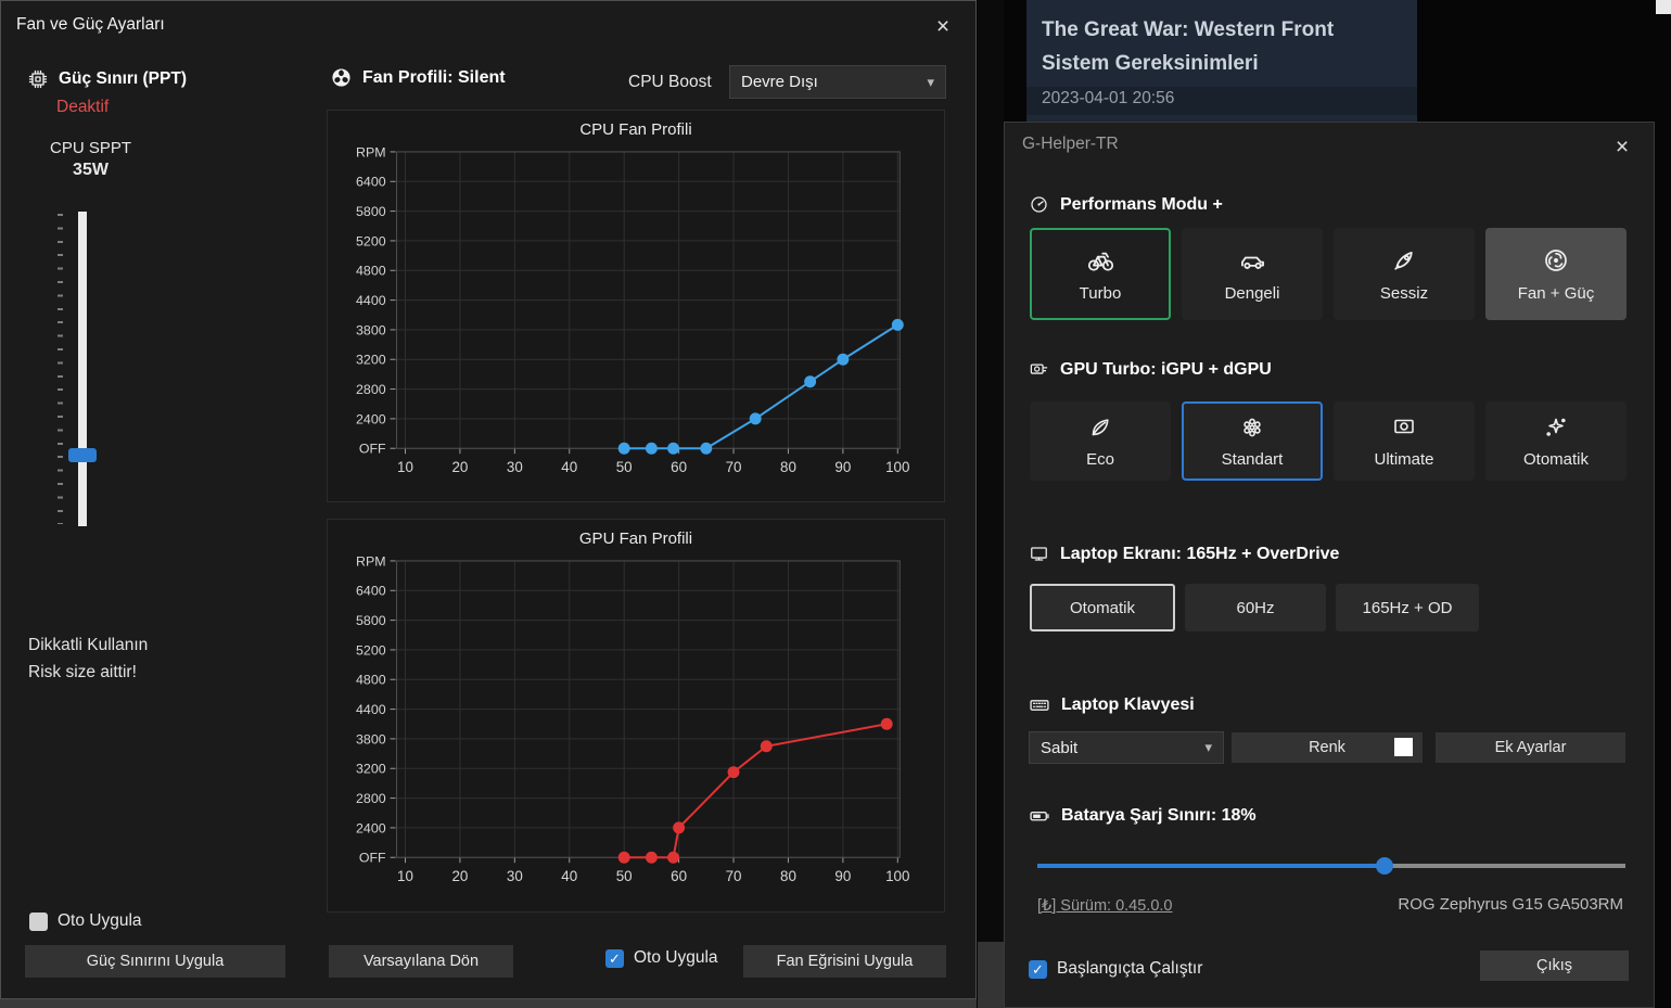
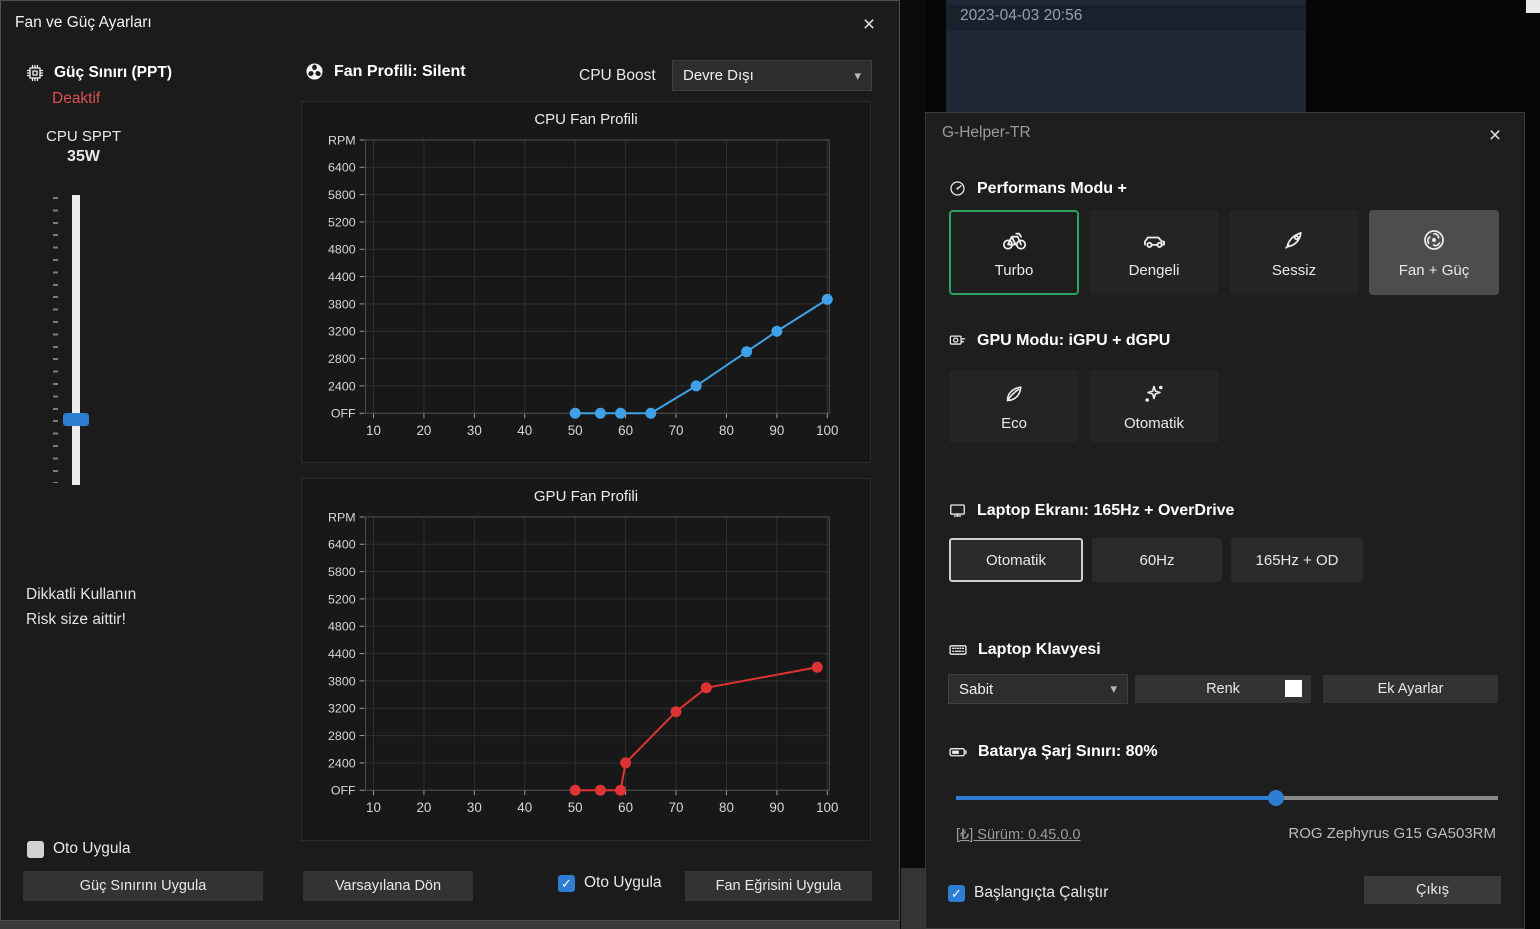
- The Great War: Western Front
- Sistem Gereksinimleri
- 2023-04-01 20:56
+ 2023-04-03 20:56
  Fan ve Güç Ayarları
  ×
  Güç Sınırı (PPT)
  Deaktif
  CPU SPPT
  35W
  Dikkatli Kullanın
  Risk size aittir!
  Oto Uygula
  Güç Sınırını Uygula
  Fan Profili: Silent
  CPU Boost
  Devre Dışı
  ▾
  CPU Fan Profili
  OFF
  2400
  2800
  3200
  3800
  4400
  4800
  5200
  5800
  6400
  RPM
  10
  20
  30
  40
  50
  60
  70
  80
  90
  100
  GPU Fan Profili
  OFF
  2400
  2800
  3200
  3800
  4400
  4800
  5200
  5800
  6400
  RPM
  10
  20
  30
  40
  50
  60
  70
  80
  90
  100
  Varsayılana Dön
  ✓
  Oto Uygula
  Fan Eğrisini Uygula
  G-Helper-TR
  ×
  Performans Modu +
  Turbo
  Dengeli
  Sessiz
  Fan + Güç
- GPU Turbo: iGPU + dGPU
+ GPU Modu: iGPU + dGPU
  Eco
- Standart
- Ultimate
  Otomatik
  Laptop Ekranı: 165Hz + OverDrive
  Otomatik
  60Hz
  165Hz + OD
  Laptop Klavyesi
  Sabit
  ▾
  Renk
  Ek Ayarlar
- Batarya Şarj Sınırı: 18%
+ Batarya Şarj Sınırı: 80%
  [₺] Sürüm: 0.45.0.0
  ROG Zephyrus G15 GA503RM
  ✓
  Başlangıçta Çalıştır
  Çıkış
